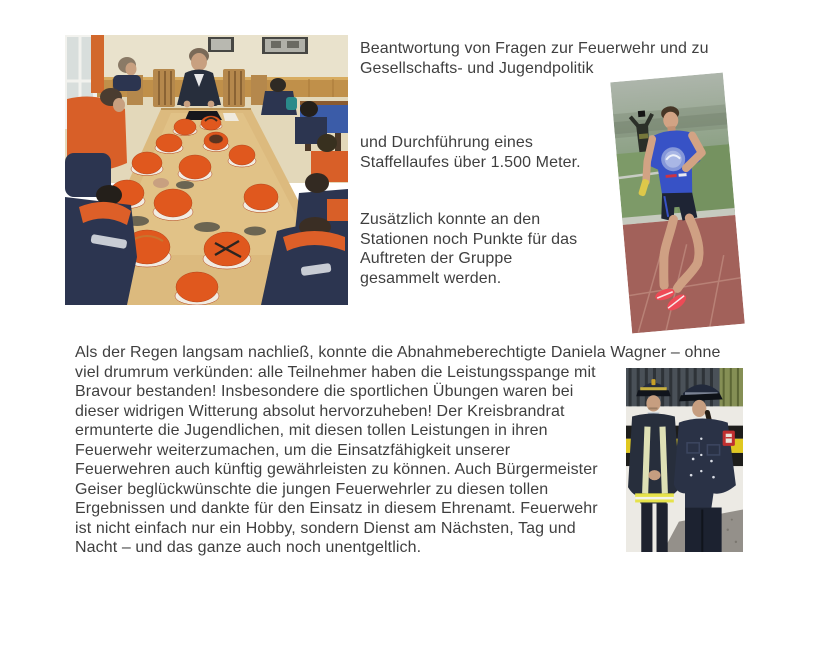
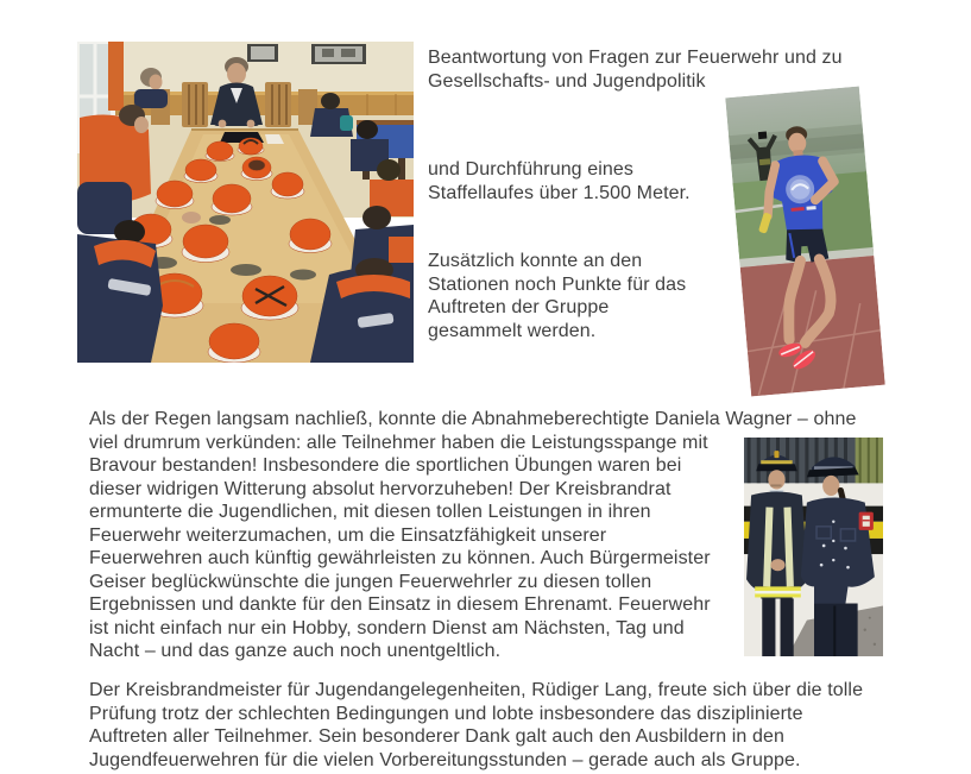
  Beantwortung von Fragen zur Feuerwehr und zu
  Gesellschafts- und Jugendpolitik
  und Durchführung eines
  Staffellaufes über 1.500 Meter.
  Zusätzlich konnte an den
  Stationen noch Punkte für das
  Auftreten der Gruppe
  gesammelt werden.
  Als der Regen langsam nachließ, konnte die Abnahmeberechtigte Daniela Wagner – ohne
  viel drumrum verkünden: alle Teilnehmer haben die Leistungsspange mit
  Bravour bestanden! Insbesondere die sportlichen Übungen waren bei
  dieser widrigen Witterung absolut hervorzuheben! Der Kreisbrandrat
  ermunterte die Jugendlichen, mit diesen tollen Leistungen in ihren
  Feuerwehr weiterzumachen, um die Einsatzfähigkeit unserer
  Feuerwehren auch künftig gewährleisten zu können. Auch Bürgermeister
  Geiser beglückwünschte die jungen Feuerwehrler zu diesen tollen
  Ergebnissen und dankte für den Einsatz in diesem Ehrenamt. Feuerwehr
  ist nicht einfach nur ein Hobby, sondern Dienst am Nächsten, Tag und
  Nacht – und das ganze auch noch unentgeltlich.
+ Der Kreisbrandmeister für Jugendangelegenheiten, Rüdiger Lang, freute sich über die tolle
+ Prüfung trotz der schlechten Bedingungen und lobte insbesondere das disziplinierte
+ Auftreten aller Teilnehmer. Sein besonderer Dank galt auch den Ausbildern in den
+ Jugendfeuerwehren für die vielen Vorbereitungsstunden – gerade auch als Gruppe.
